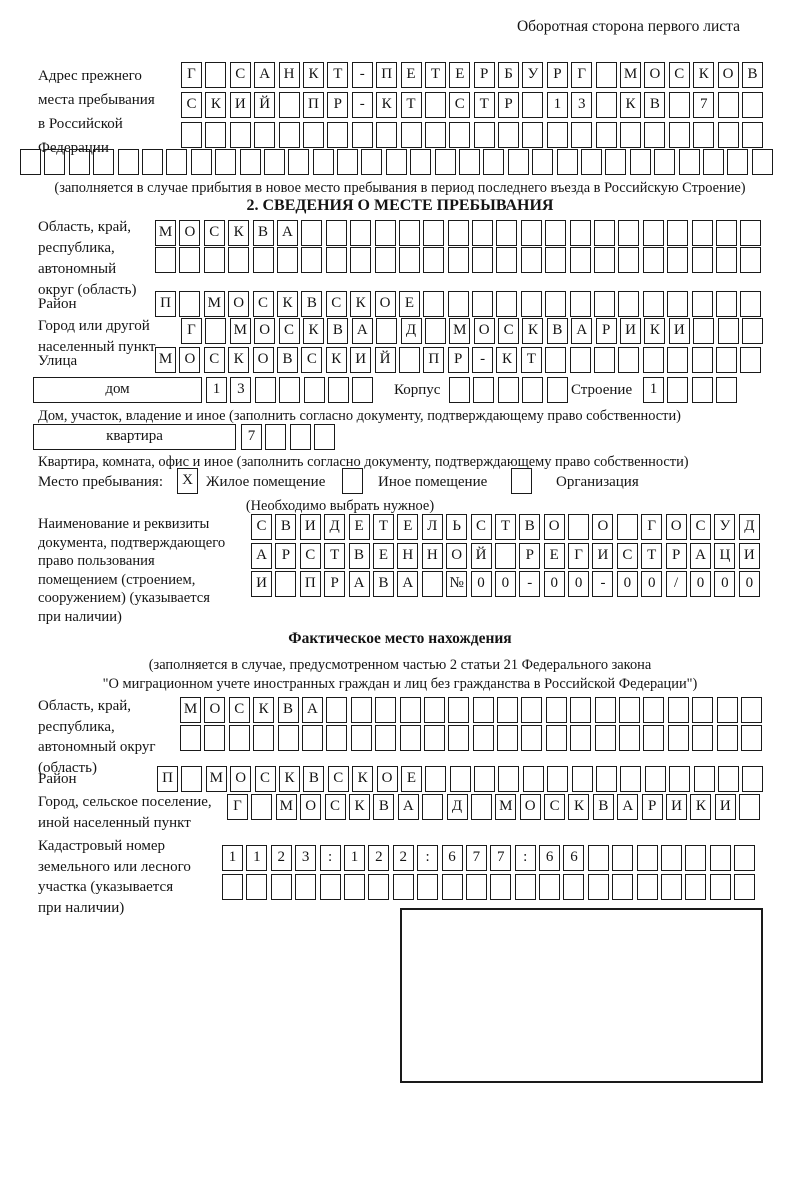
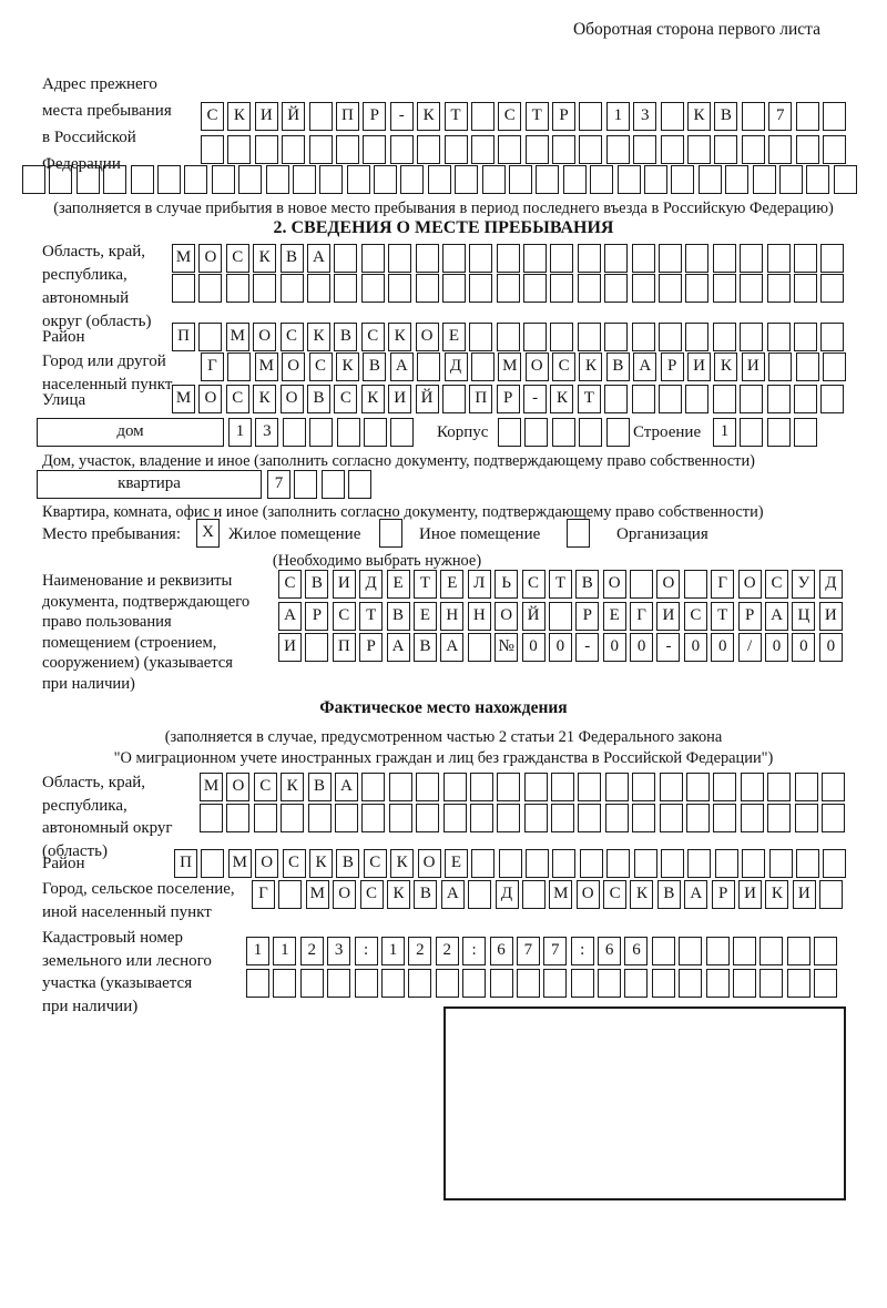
  Оборотная сторона первого листа
  Адрес прежнего
  места пребывания
  в Российской
  Федерации
- Г С А Н К Т - П Е Т Е Р Б У Р Г М О С К О В
  С К И Й П Р - К Т С Т Р 1 3 К В 7
- (заполняется в случае прибытия в новое место пребывания в период последнего въезда в Российскую Строение)
+ (заполняется в случае прибытия в новое место пребывания в период последнего въезда в Российскую Федерацию)
  2. СВЕДЕНИЯ О МЕСТЕ ПРЕБЫВАНИЯ
  Область, край,
  республика,
  автономный
  округ (область)
  М О С К В А
  Район
  П М О С К В С К О Е
  Город или другой
  населенный пункт
  Г М О С К В А Д М О С К В А Р И К И
  Улица
  М О С К О В С К И Й П Р - К Т
  дом
  1 3
  Корпус
  Строение
  1
  Дом, участок, владение и иное (заполнить согласно документу, подтверждающему право собственности)
  квартира
  7
  Квартира, комната, офис и иное (заполнить согласно документу, подтверждающему право собственности)
  Место пребывания:
  X
  Жилое помещение
  Иное помещение
  Организация
  (Необходимо выбрать нужное)
  Наименование и реквизиты
  документа, подтверждающего
  право пользования
  помещением (строением,
  сооружением) (указывается
  при наличии)
  С В И Д Е Т Е Л Ь С Т В О О Г О С У Д
  А Р С Т В Е Н Н О Й Р Е Г И С Т Р А Ц И
  И П Р А В А № 0 0 - 0 0 - 0 0 / 0 0 0
  Фактическое место нахождения
  (заполняется в случае, предусмотренном частью 2 статьи 21 Федерального закона
  "О миграционном учете иностранных граждан и лиц без гражданства в Российской Федерации")
  Область, край,
  республика,
  автономный округ
  (область)
  М О С К В А
  Район
  П М О С К В С К О Е
  Город, сельское поселение,
  иной населенный пункт
  Г М О С К В А Д М О С К В А Р И К И
  Кадастровый номер
  земельного или лесного
  участка (указывается
  при наличии)
  1 1 2 3 : 1 2 2 : 6 7 7 : 6 6
